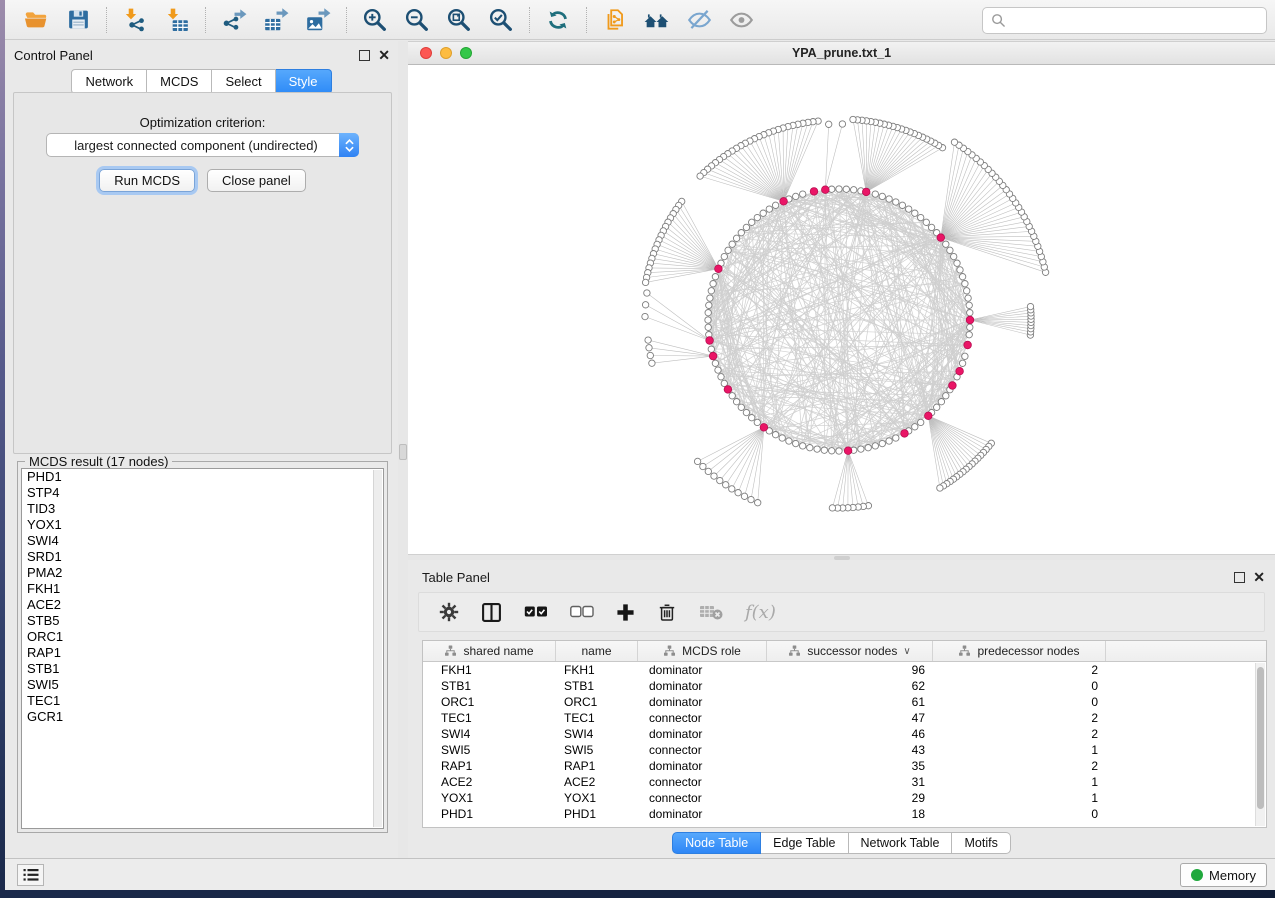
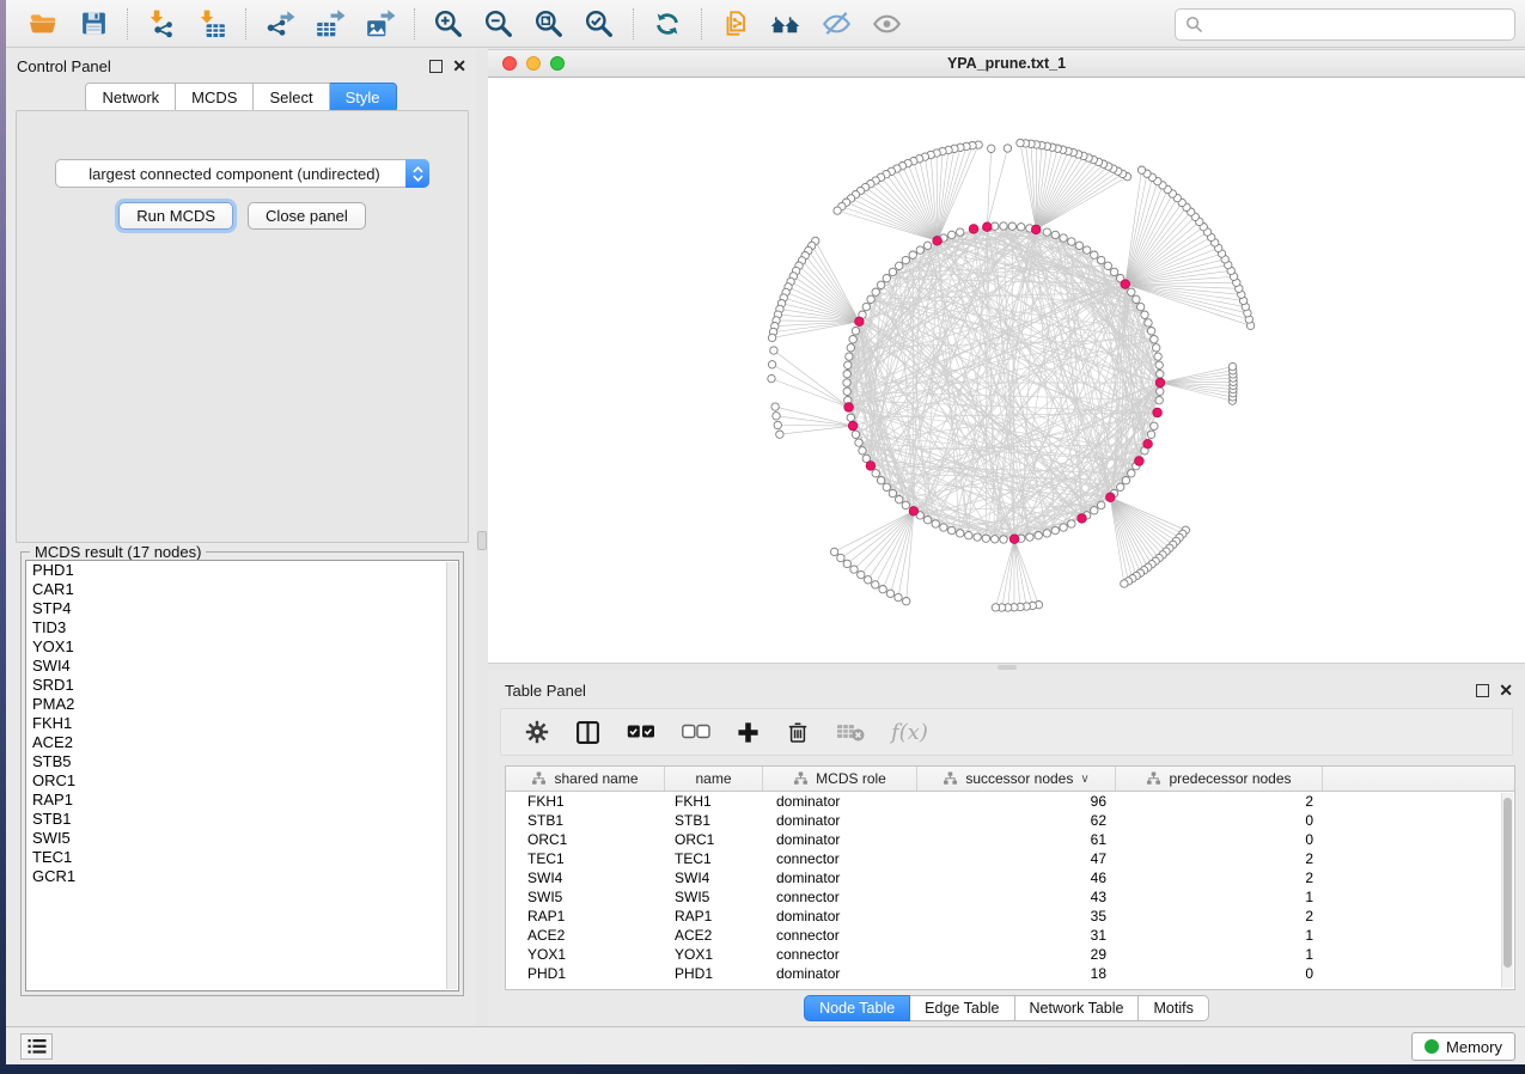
  Control Panel
  ✕
  Network
  MCDS
  Select
  Style
- Optimization criterion:
  largest connected component (undirected)
  Run MCDS
  Close panel
  MCDS result (17 nodes)
  PHD1
+ CAR1
  STP4
  TID3
  YOX1
  SWI4
  SRD1
  PMA2
  FKH1
  ACE2
  STB5
  ORC1
  RAP1
  STB1
  SWI5
  TEC1
  GCR1
  YPA_prune.txt_1
  Table Panel
  ✕
  f(x)
  shared name
  name
  MCDS role
  successor nodes
  ∨
  predecessor nodes
  FKH1
  FKH1
  dominator
  96
  2
  STB1
  STB1
  dominator
  62
  0
  ORC1
  ORC1
  dominator
  61
  0
  TEC1
  TEC1
  connector
  47
  2
  SWI4
  SWI4
  dominator
  46
  2
  SWI5
  SWI5
  connector
  43
  1
  RAP1
  RAP1
  dominator
  35
  2
  ACE2
  ACE2
  connector
  31
  1
  YOX1
  YOX1
  connector
  29
  1
  PHD1
  PHD1
  dominator
  18
  0
  Node Table
  Edge Table
  Network Table
  Motifs
  Memory
